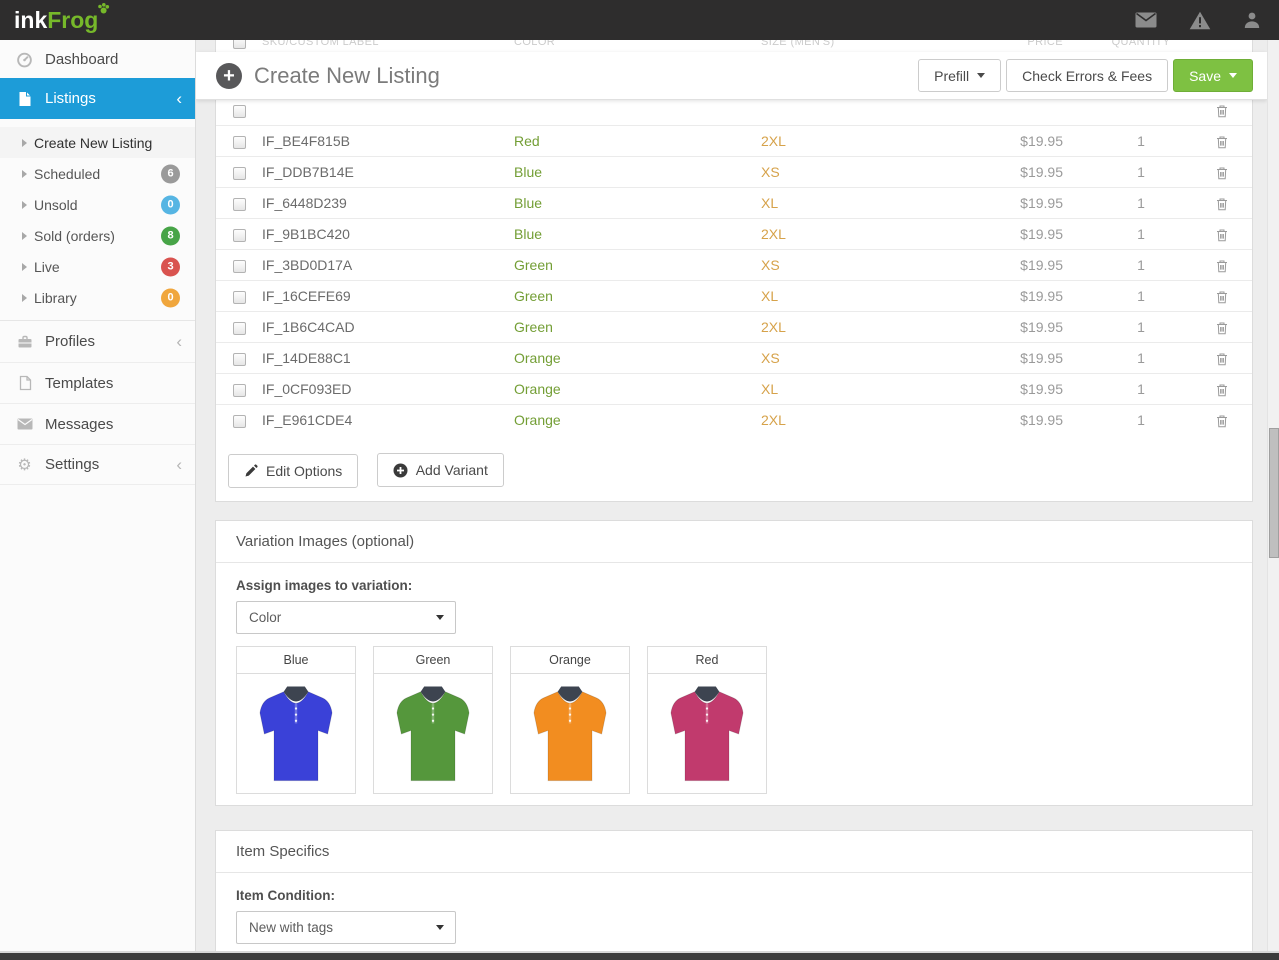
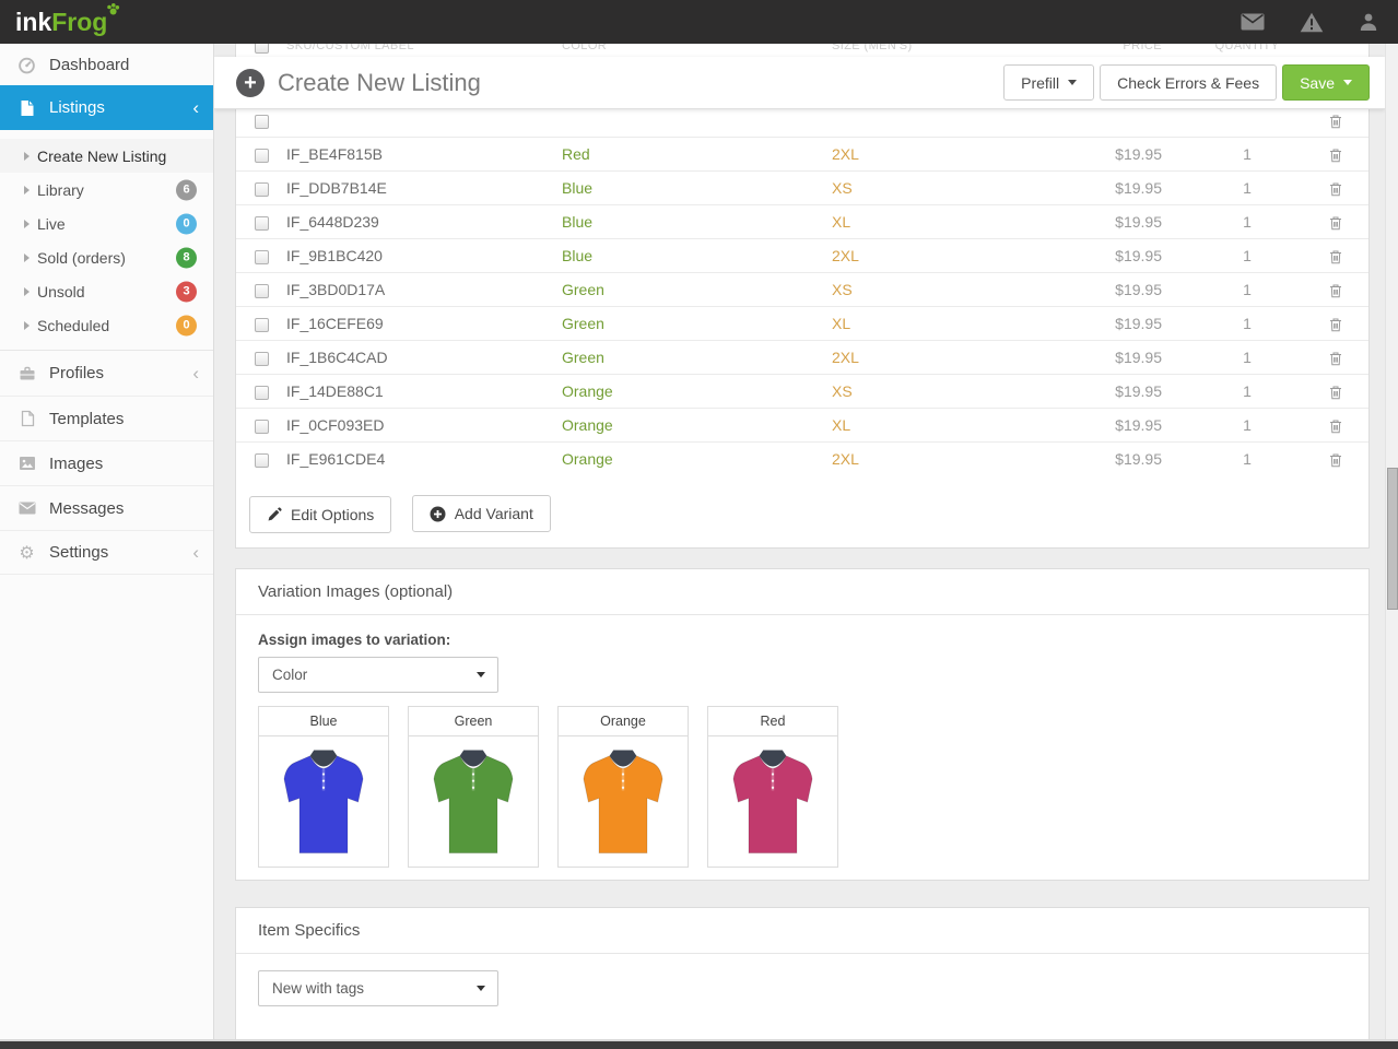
  SKU/CUSTOM LABEL
  COLOR
  SIZE (MEN'S)
  PRICE
  QUANTITY
  IF_BE4F815B
  Red
  2XL
  $19.95
  1
  IF_DDB7B14E
  Blue
  XS
  $19.95
  1
  IF_6448D239
  Blue
  XL
  $19.95
  1
  IF_9B1BC420
  Blue
  2XL
  $19.95
  1
  IF_3BD0D17A
  Green
  XS
  $19.95
  1
  IF_16CEFE69
  Green
  XL
  $19.95
  1
  IF_1B6C4CAD
  Green
  2XL
  $19.95
  1
  IF_14DE88C1
  Orange
  XS
  $19.95
  1
  IF_0CF093ED
  Orange
  XL
  $19.95
  1
  IF_E961CDE4
  Orange
  2XL
  $19.95
  1
  Edit Options
  Add Variant
  Variation Images (optional)
  Assign images to variation:
  Color
  Blue
  Green
  Orange
  Red
  Item Specifics
- Item Condition:
  New with tags
  +
  Create New Listing
  Prefill
  Check Errors & Fees
  Save
  Dashboard
  Listings
  ‹
  Create New Listing
- Scheduled
+ Library
  6
- Unsold
+ Live
  0
  Sold (orders)
  8
- Live
+ Unsold
  3
- Library
+ Scheduled
  0
  Profiles
  ‹
  Templates
+ Images
  Messages
  ⚙
  Settings
  ‹
  inkFrog
